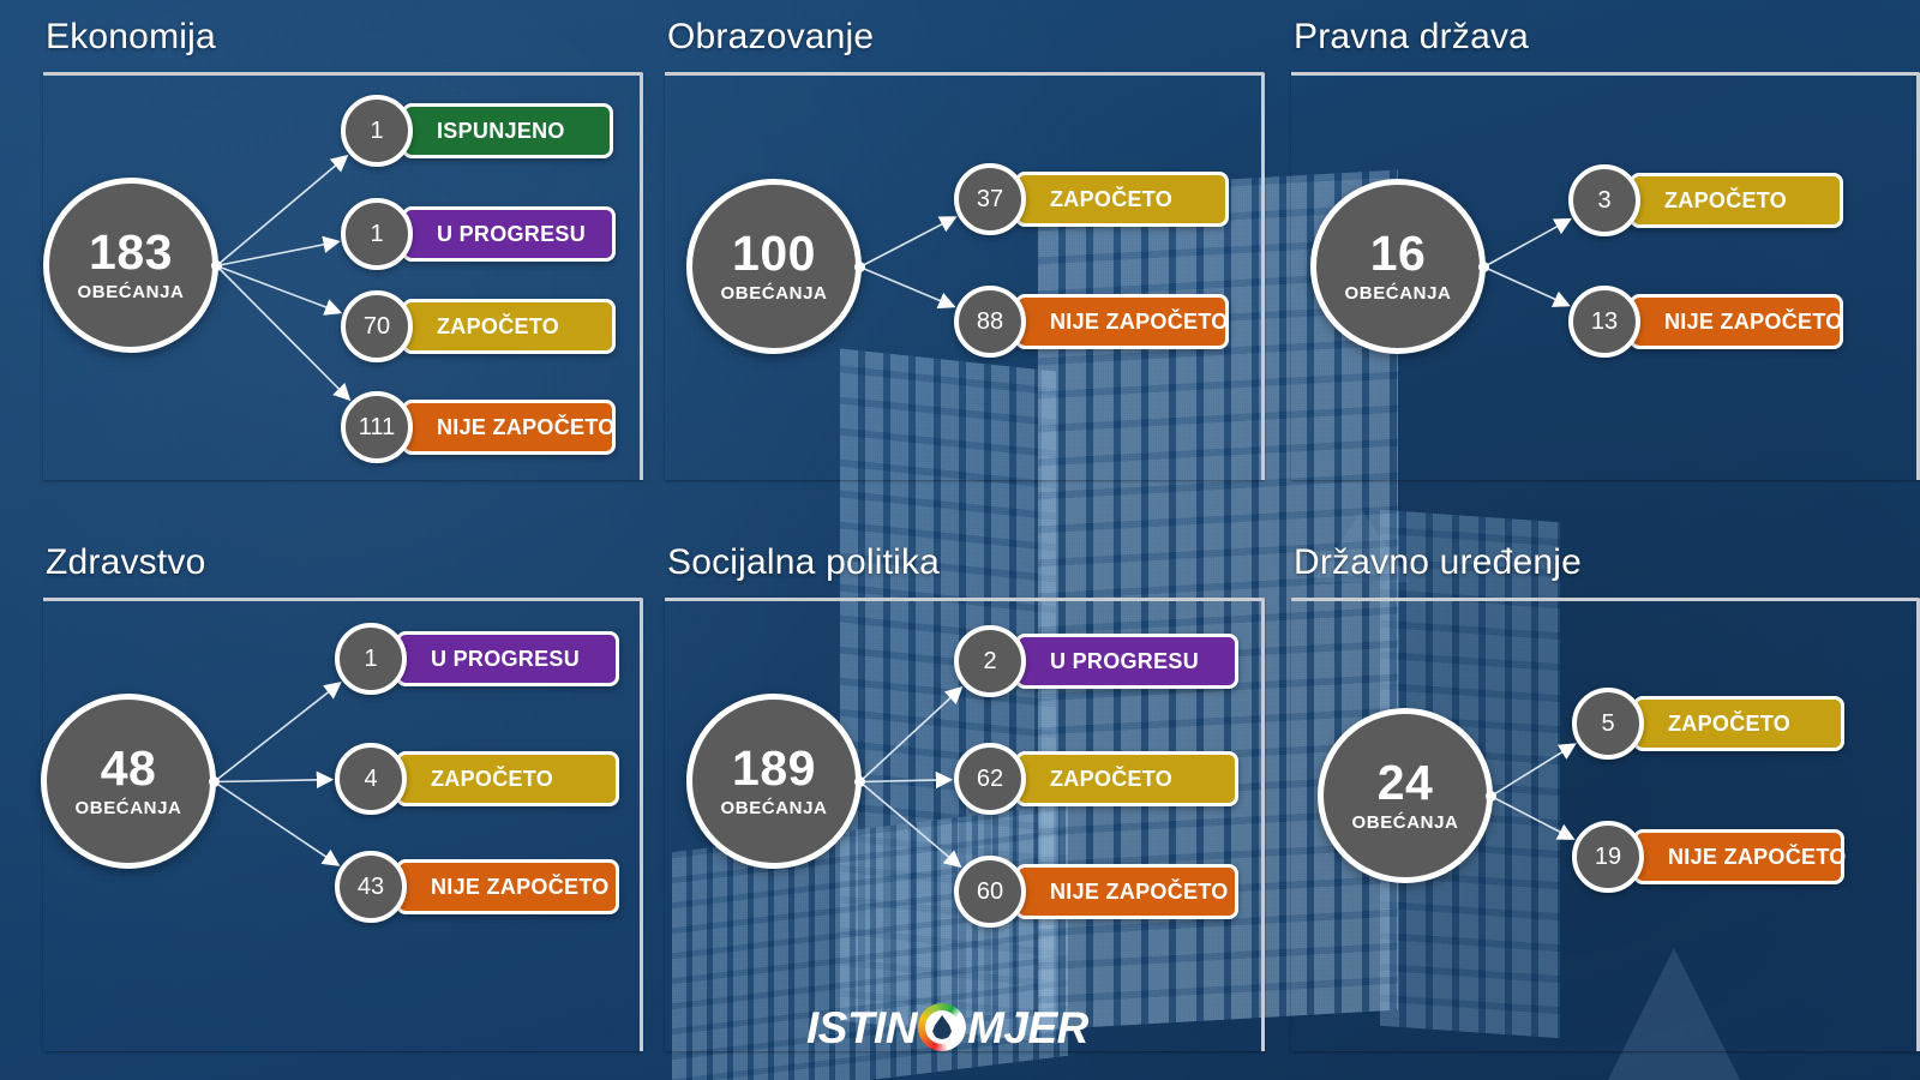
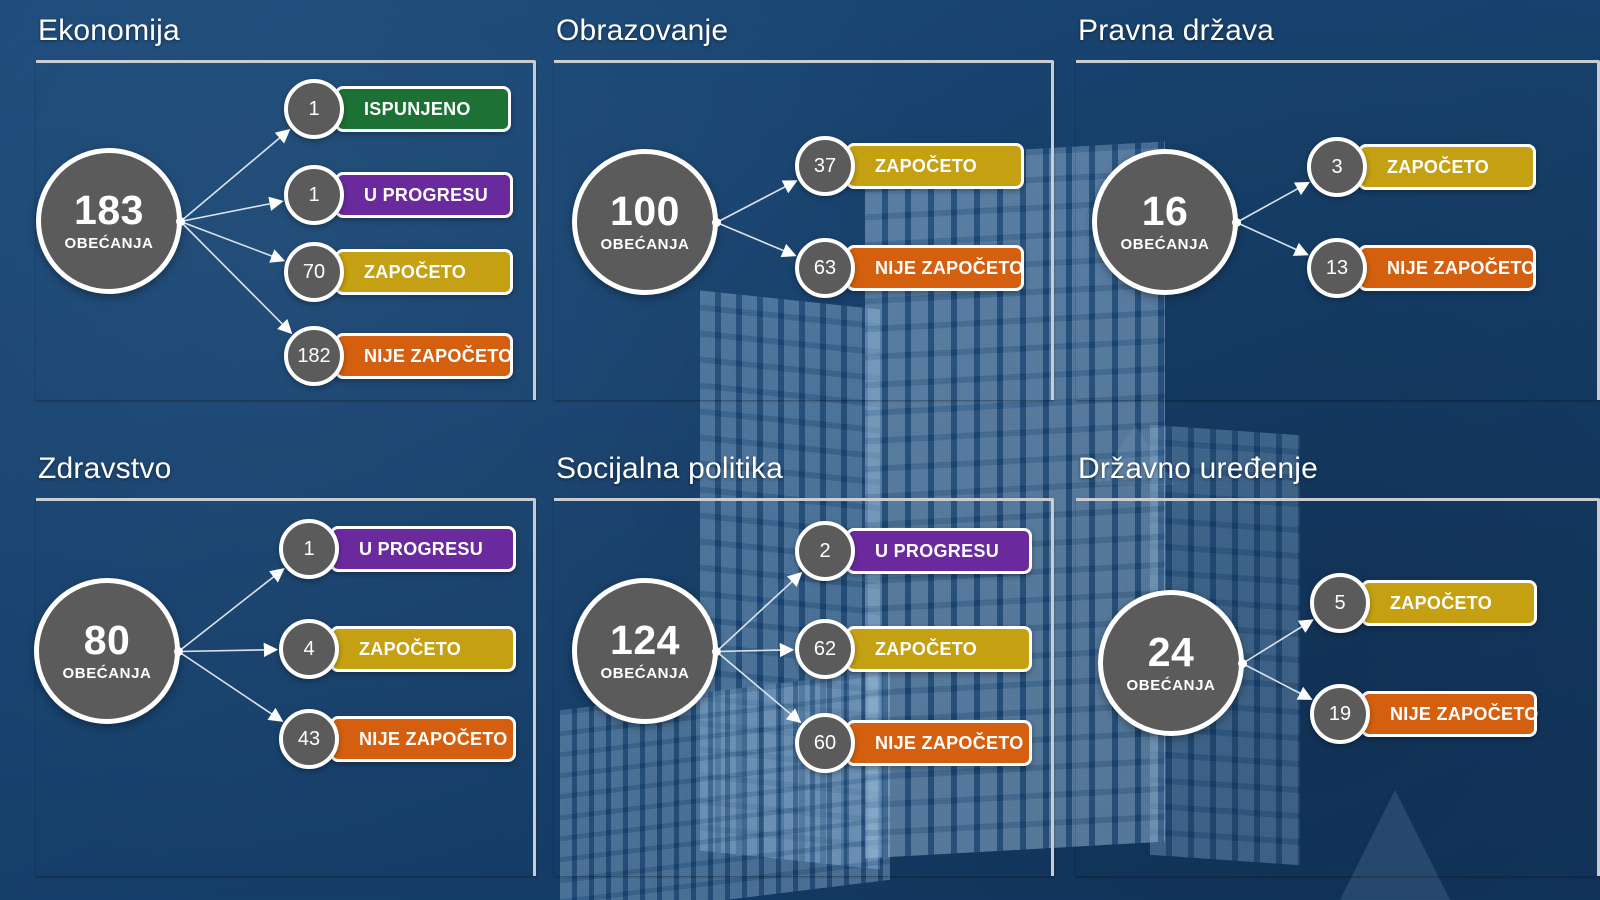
  Ekonomija
  183
  OBEĆANJA
  1
  ISPUNJENO
  1
  U PROGRESU
  70
  ZAPOČETO
- 111
+ 182
  NIJE ZAPOČETO
  Obrazovanje
  100
  OBEĆANJA
  37
  ZAPOČETO
- 88
+ 63
  NIJE ZAPOČETO
  Pravna država
  16
  OBEĆANJA
  3
  ZAPOČETO
  13
  NIJE ZAPOČETO
  Zdravstvo
- 48
+ 80
  OBEĆANJA
  1
  U PROGRESU
  4
  ZAPOČETO
  43
  NIJE ZAPOČETO
  Socijalna politika
- 189
+ 124
  OBEĆANJA
  2
  U PROGRESU
  62
  ZAPOČETO
  60
  NIJE ZAPOČETO
  Državno uređenje
  24
  OBEĆANJA
  5
  ZAPOČETO
  19
  NIJE ZAPOČETO
- ISTIN
- MJER
